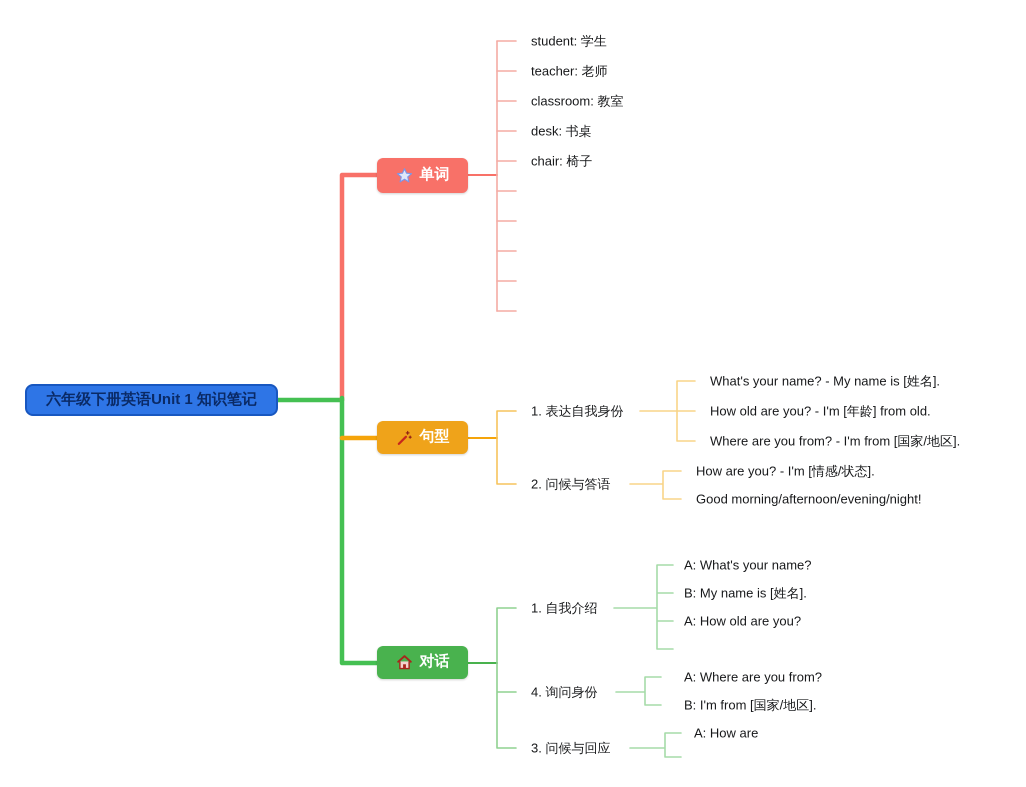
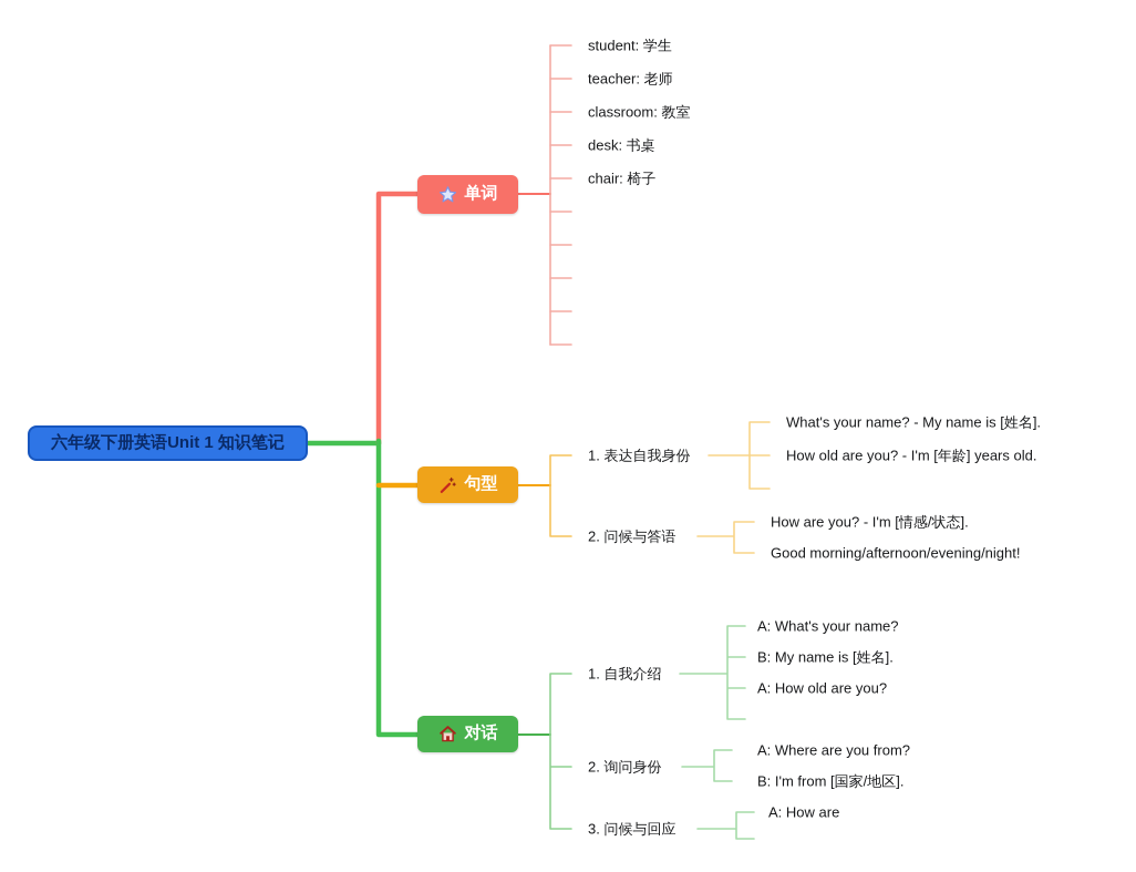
  六年级下册英语Unit 1 知识笔记
  单词
  句型
  对话
  student: 学生
  teacher: 老师
  classroom: 教室
  desk: 书桌
  chair: 椅子
  1. 表达自我身份
  2. 问候与答语
  What's your name? - My name is [姓名].
- How old are you? - I'm [年龄] from old.
+ How old are you? - I'm [年龄] years old.
- Where are you from? - I'm from [国家/地区].
  How are you? - I'm [情感/状态].
  Good morning/afternoon/evening/night!
  1. 自我介绍
- 4. 询问身份
+ 2. 询问身份
  3. 问候与回应
  A: What's your name?
  B: My name is [姓名].
  A: How old are you?
  A: Where are you from?
  B: I'm from [国家/地区].
  A: How are
